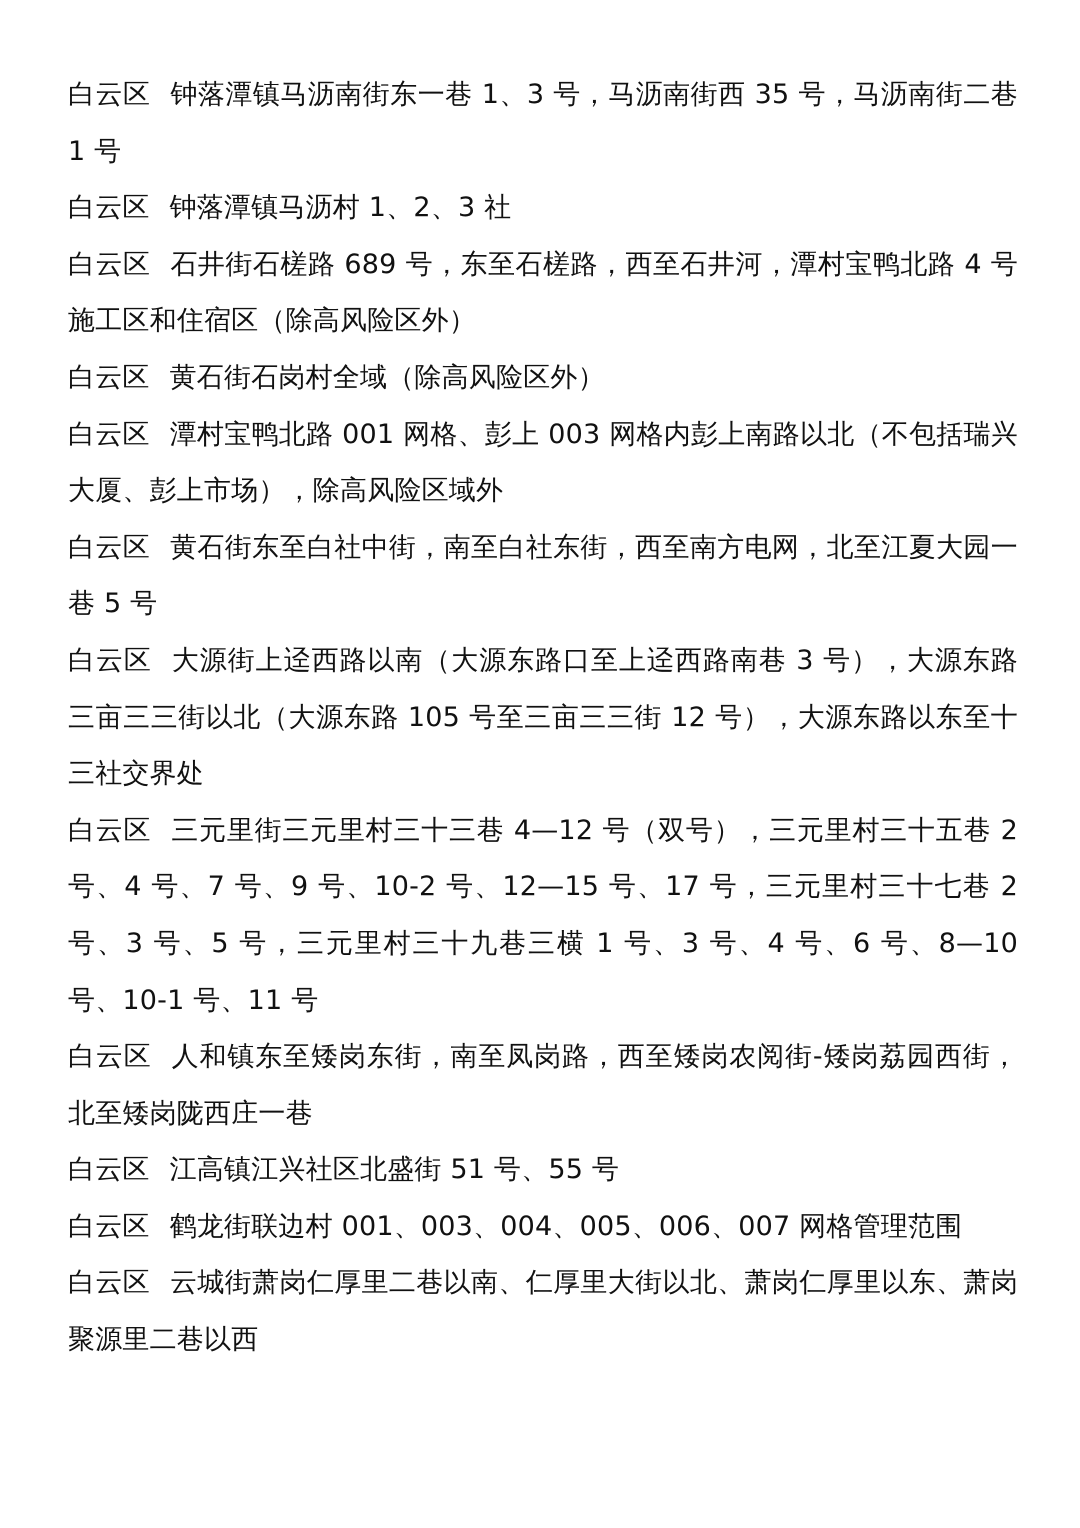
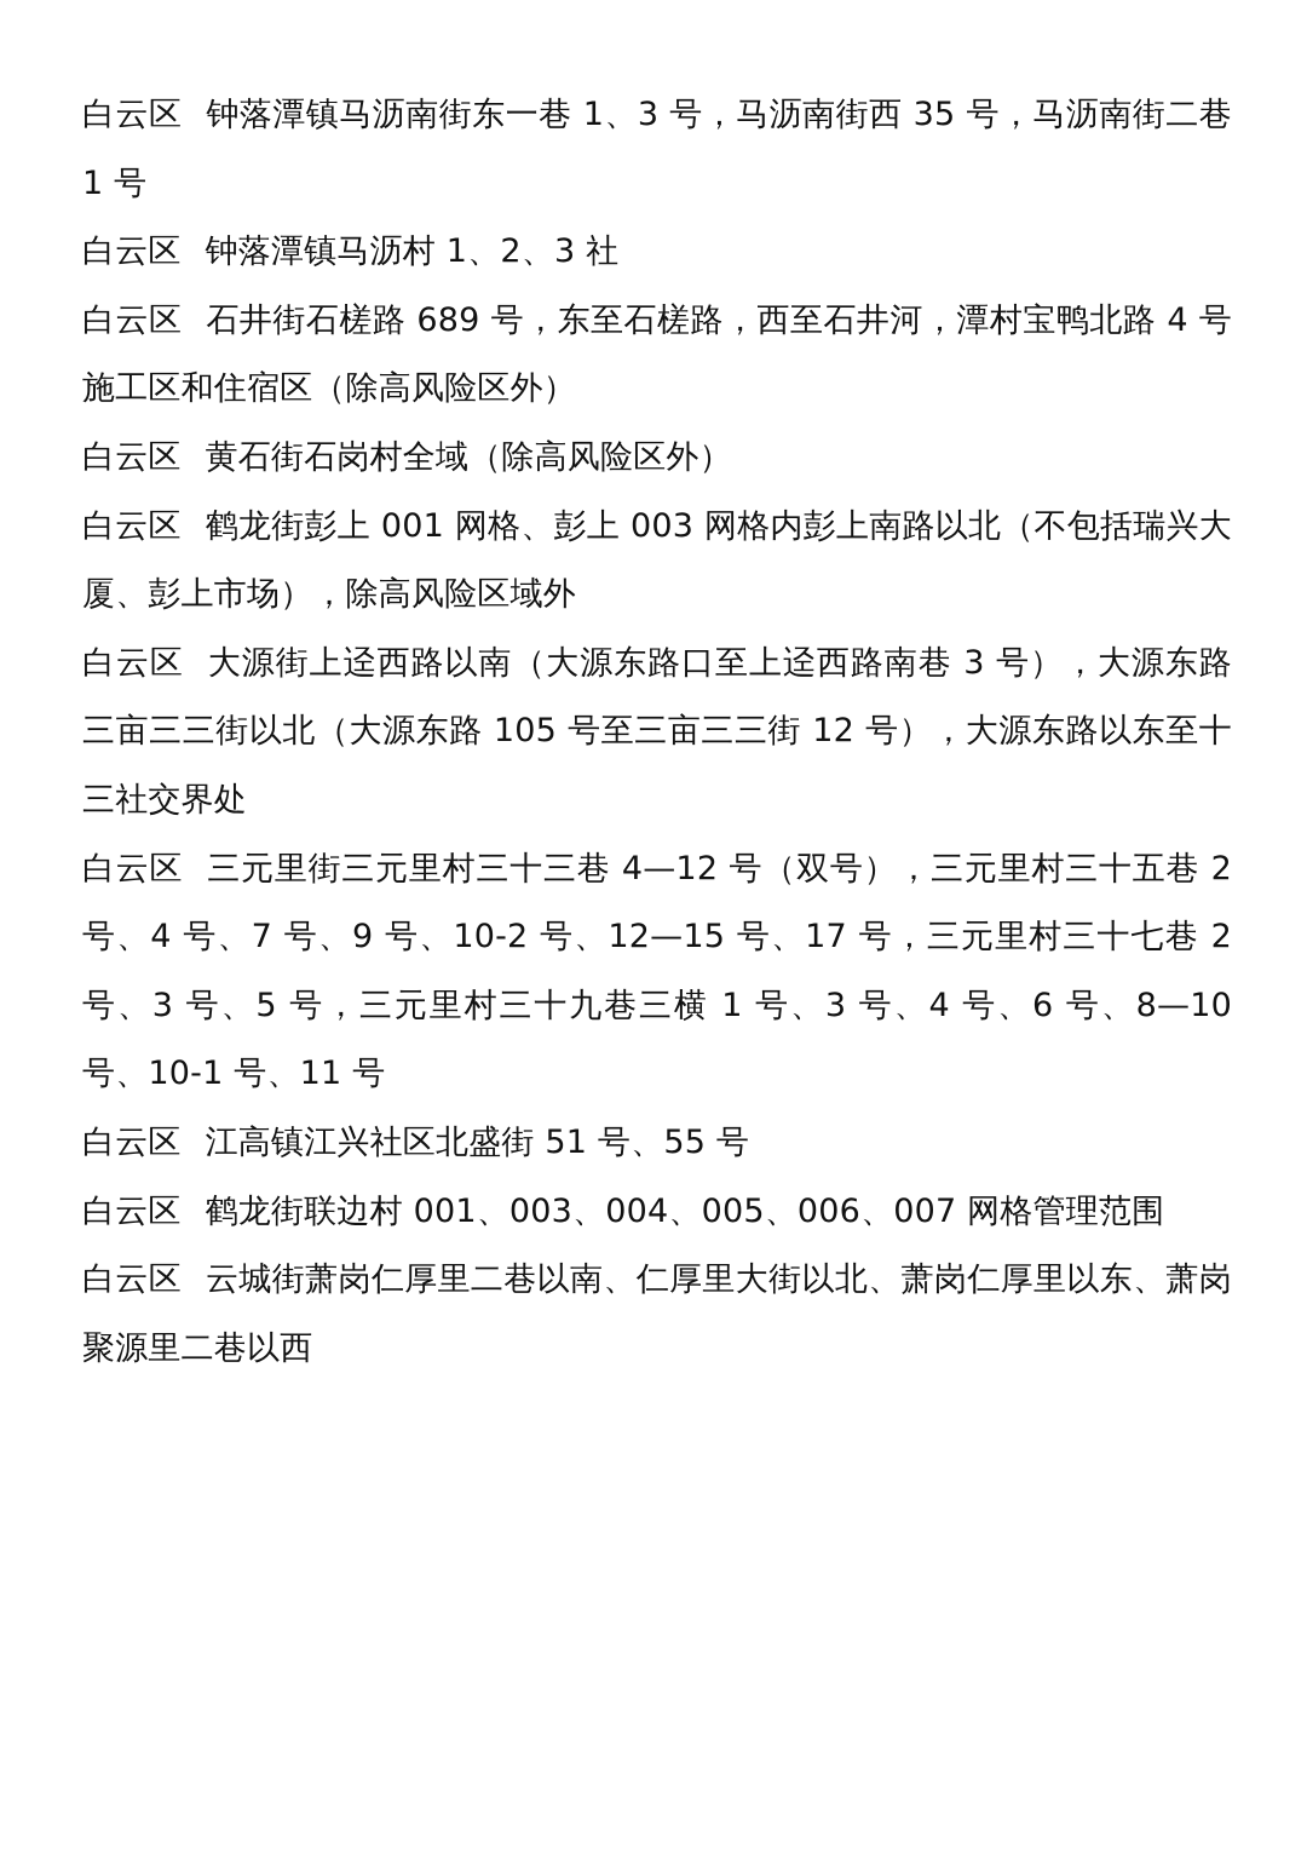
  白云区 钟落潭镇马沥南街东一巷 1、3 号，马沥南街西 35 号，马沥南街二巷 1 号
  白云区 钟落潭镇马沥村 1、2、3 社
  白云区 石井街石槎路 689 号，东至石槎路，西至石井河，潭村宝鸭北路 4 号施工区和住宿区（除高风险区外）
  白云区 黄石街石岗村全域（除高风险区外）
- 白云区 潭村宝鸭北路 001 网格、彭上 003 网格内彭上南路以北（不包括瑞兴大厦、彭上市场），除高风险区域外
+ 白云区 鹤龙街彭上 001 网格、彭上 003 网格内彭上南路以北（不包括瑞兴大厦、彭上市场），除高风险区域外
- 白云区 黄石街东至白社中街，南至白社东街，西至南方电网，北至江夏大园一巷 5 号
  白云区 大源街上迳西路以南（大源东路口至上迳西路南巷 3 号），大源东路三亩三三街以北（大源东路 105 号至三亩三三街 12 号），大源东路以东至十三社交界处
  白云区 三元里街三元里村三十三巷 4—12 号（双号），三元里村三十五巷 2 号、4 号、7 号、9 号、10-2 号、12—15 号、17 号，三元里村三十七巷 2 号、3 号、5 号，三元里村三十九巷三横 1 号、3 号、4 号、6 号、8—10 号、10-1 号、11 号
- 白云区 人和镇东至矮岗东街，南至凤岗路，西至矮岗农阅街-矮岗荔园西街，北至矮岗陇西庄一巷
  白云区 江高镇江兴社区北盛街 51 号、55 号
  白云区 鹤龙街联边村 001、003、004、005、006、007 网格管理范围
  白云区 云城街萧岗仁厚里二巷以南、仁厚里大街以北、萧岗仁厚里以东、萧岗聚源里二巷以西
